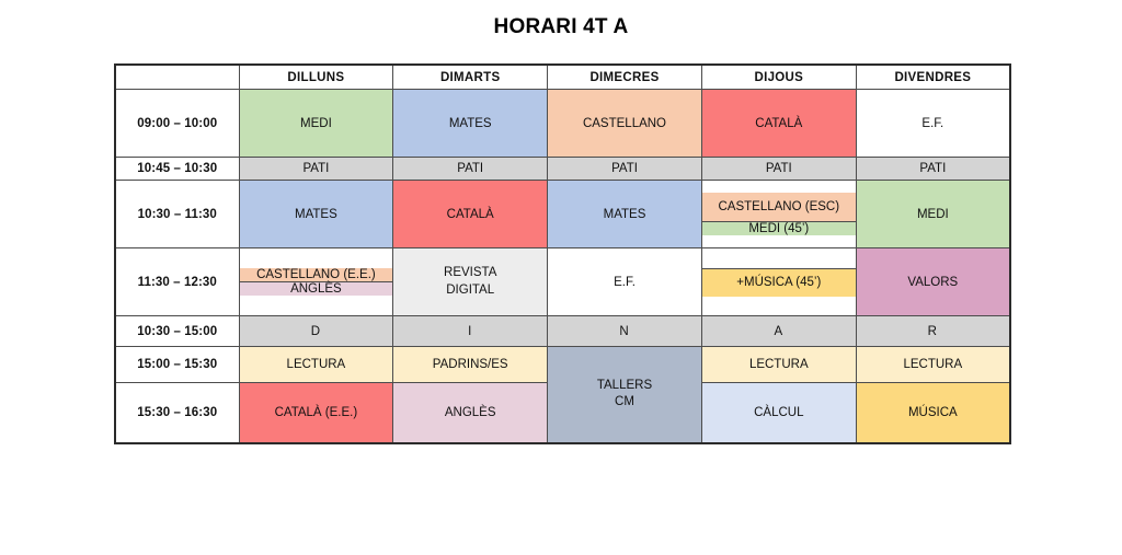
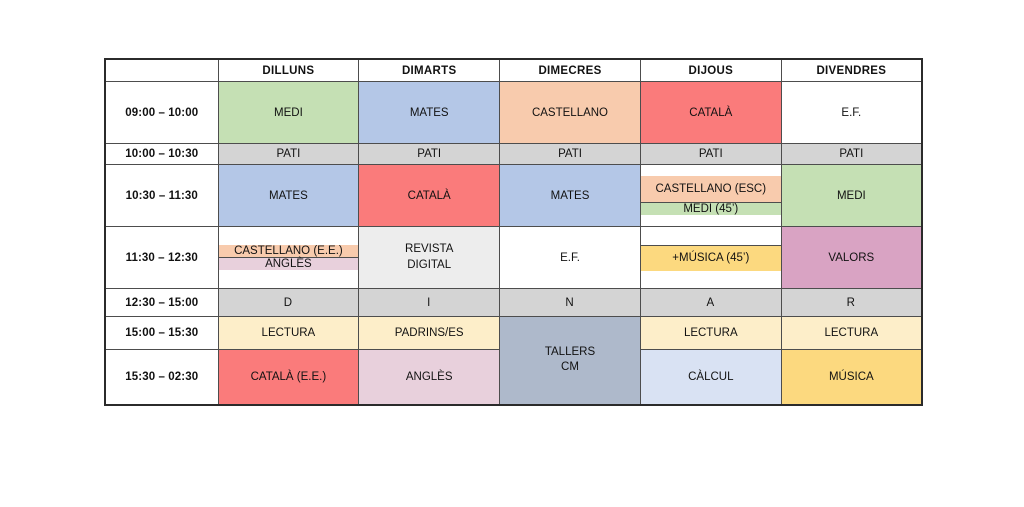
- HORARI 4T A
  	DILLUNS	DIMARTS	DIMECRES	DIJOUS	DIVENDRES
  09:00 – 10:00	MEDI	MATES	CASTELLANO	CATALÀ	E.F.
- 10:45 – 10:30	PATI	PATI	PATI	PATI	PATI
+ 10:00 – 10:30	PATI	PATI	PATI	PATI	PATI
  10:30 – 11:30	MATES	CATALÀ	MATES	CASTELLANO (ESC) MEDI (45’)	MEDI
  11:30 – 12:30	CASTELLANO (E.E.) ANGLÈS	REVISTA DIGITAL	E.F.	+MÚSICA (45’)	VALORS
- 10:30 – 15:00	D	I	N	A	R
+ 12:30 – 15:00	D	I	N	A	R
  15:00 – 15:30	LECTURA	PADRINS/ES	TALLERS CM	LECTURA	LECTURA
- 15:30 – 16:30	CATALÀ (E.E.)	ANGLÈS	CÀLCUL	MÚSICA
+ 15:30 – 02:30	CATALÀ (E.E.)	ANGLÈS	CÀLCUL	MÚSICA
